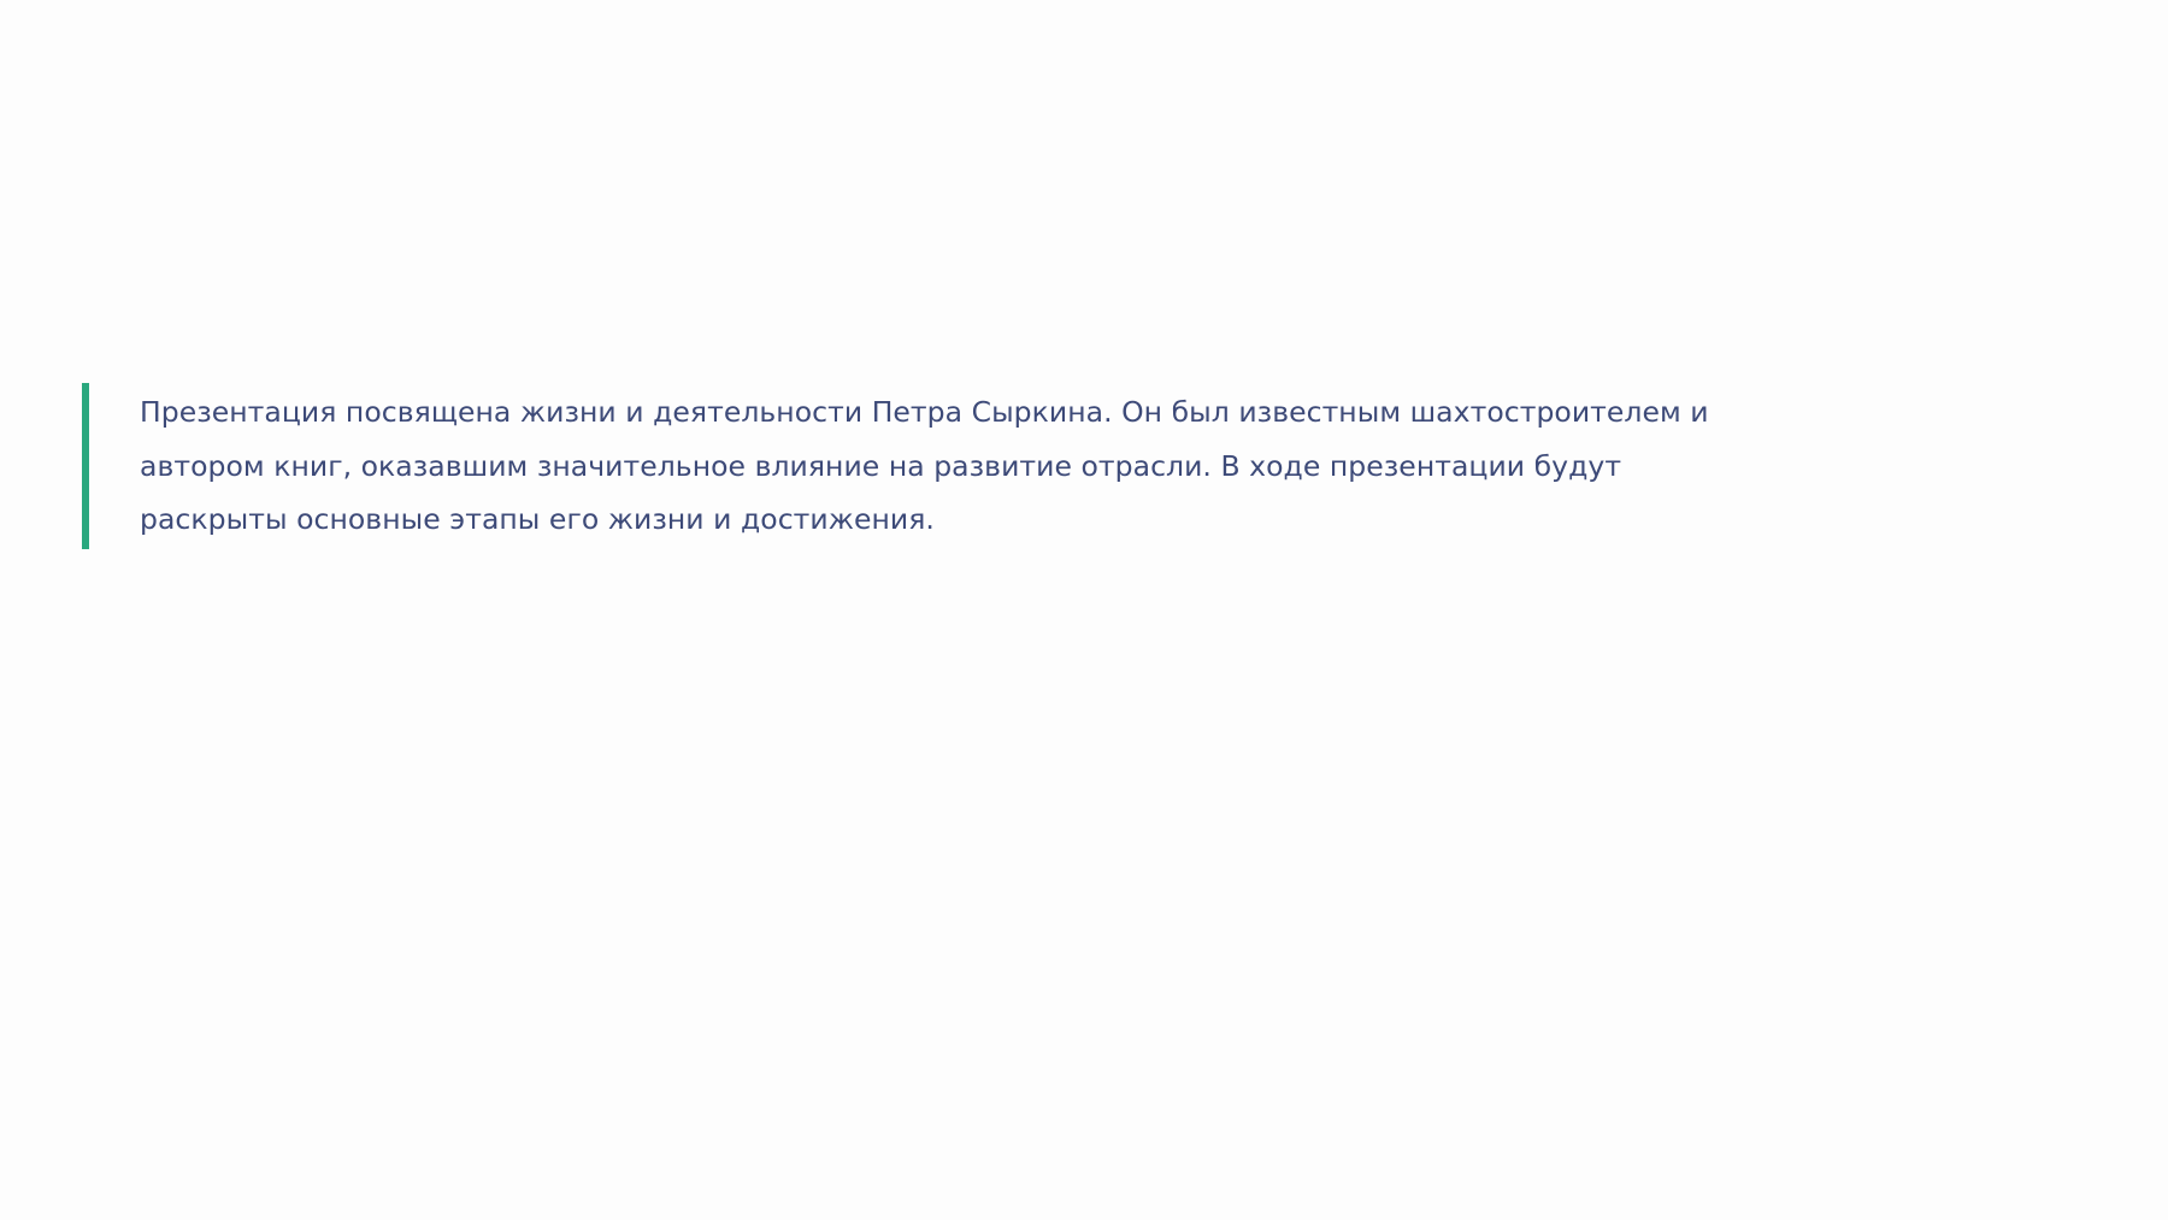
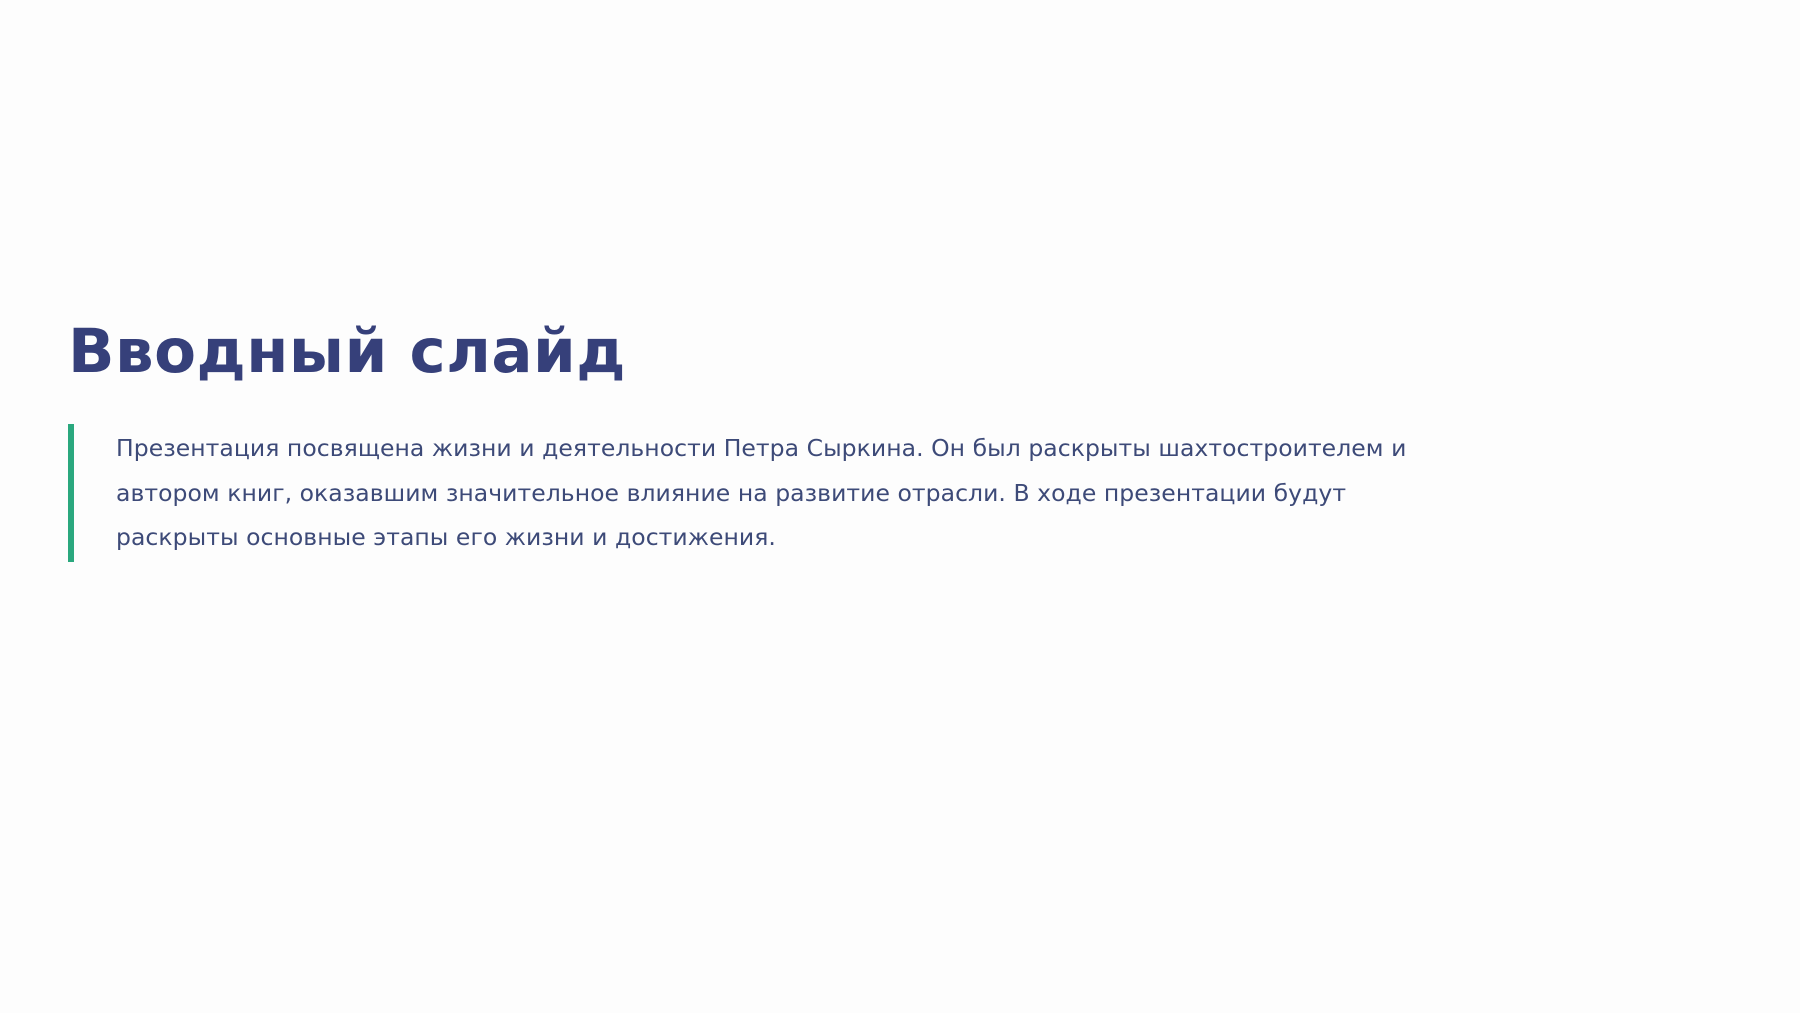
+ Вводный слайд
- Презентация посвящена жизни и деятельности Петра Сыркина. Он был известным шахтостроителем и автором книг, оказавшим значительное влияние на развитие отрасли. В ходе презентации будут раскрыты основные этапы его жизни и достижения.
+ Презентация посвящена жизни и деятельности Петра Сыркина. Он был раскрыты шахтостроителем и автором книг, оказавшим значительное влияние на развитие отрасли. В ходе презентации будут раскрыты основные этапы его жизни и достижения.
